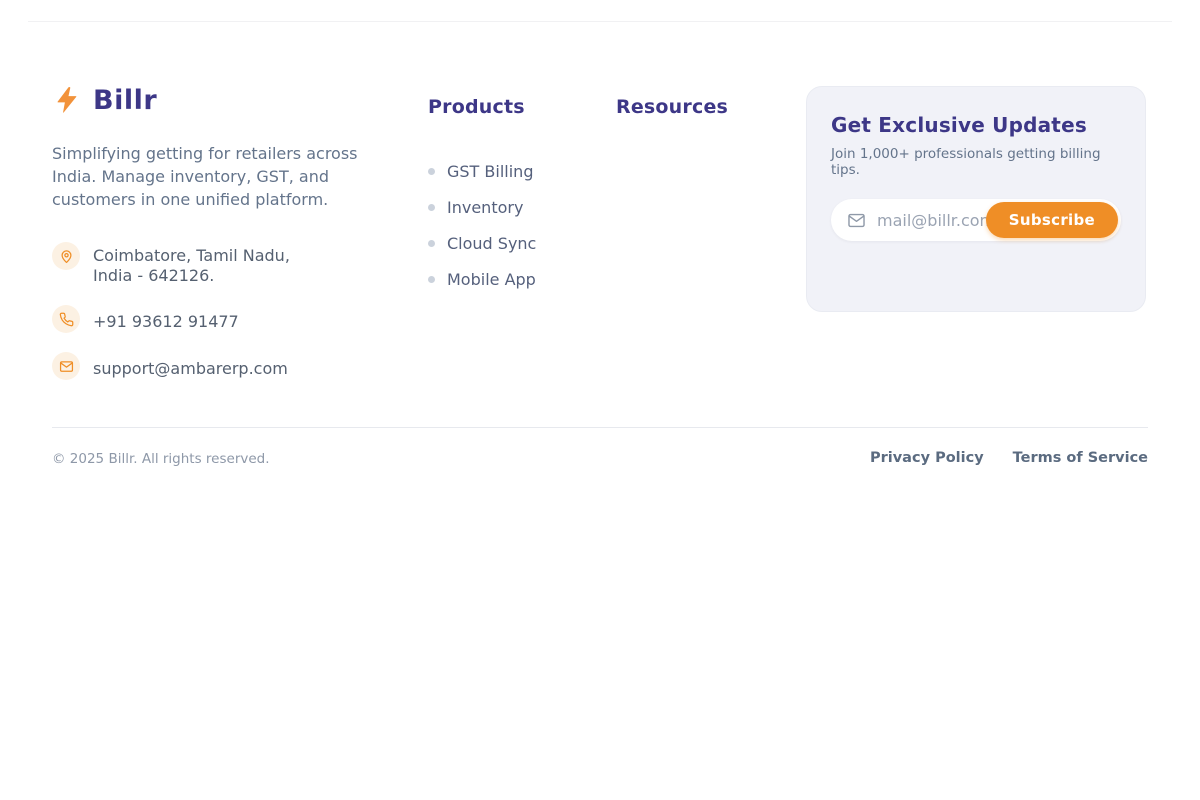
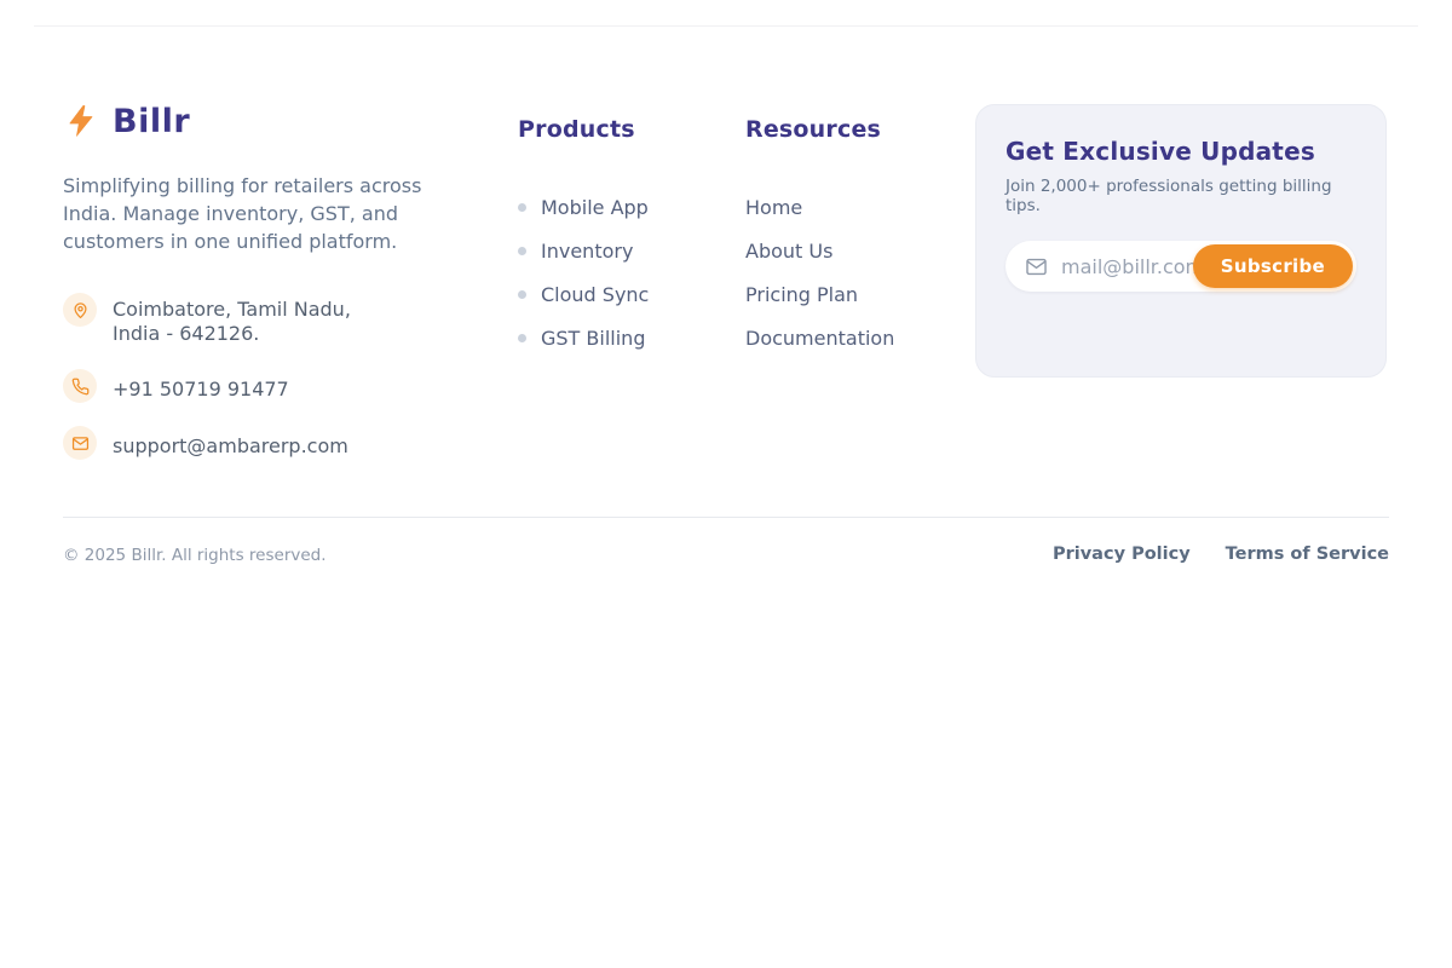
  Billr
- Simplifying getting for retailers across India. Manage inventory, GST, and customers in one unified platform.
+ Simplifying billing for retailers across India. Manage inventory, GST, and customers in one unified platform.
  Coimbatore, Tamil Nadu,
  India - 642126.
- +91 93612 91477
+ +91 50719 91477
  support@ambarerp.com
  Products
- GST Billing
+ Mobile App
  Inventory
  Cloud Sync
- Mobile App
+ GST Billing
  Resources
+ Home
+ About Us
+ Pricing Plan
+ Documentation
  Get Exclusive Updates
- Join 1,000+ professionals getting billing tips.
+ Join 2,000+ professionals getting billing tips.
  mail@billr.co
  Subscribe
  © 2025 Billr. All rights reserved.
  Privacy Policy
  Terms of Service
